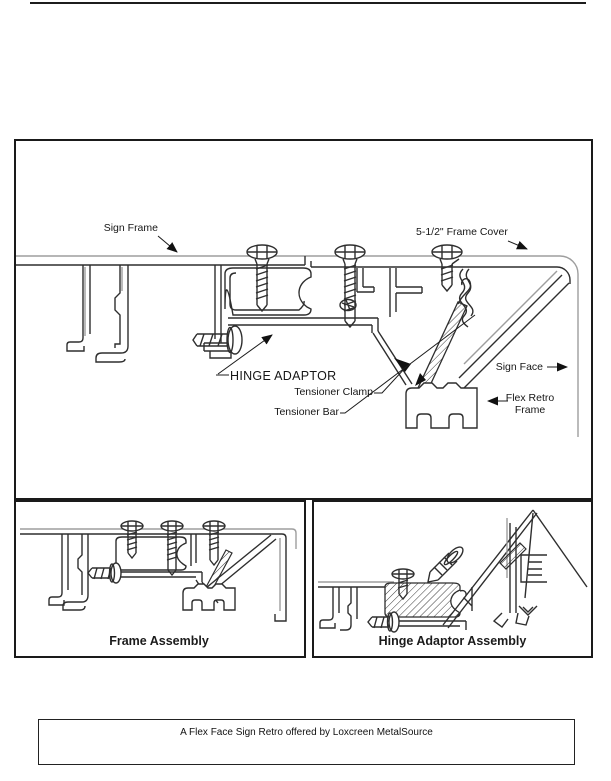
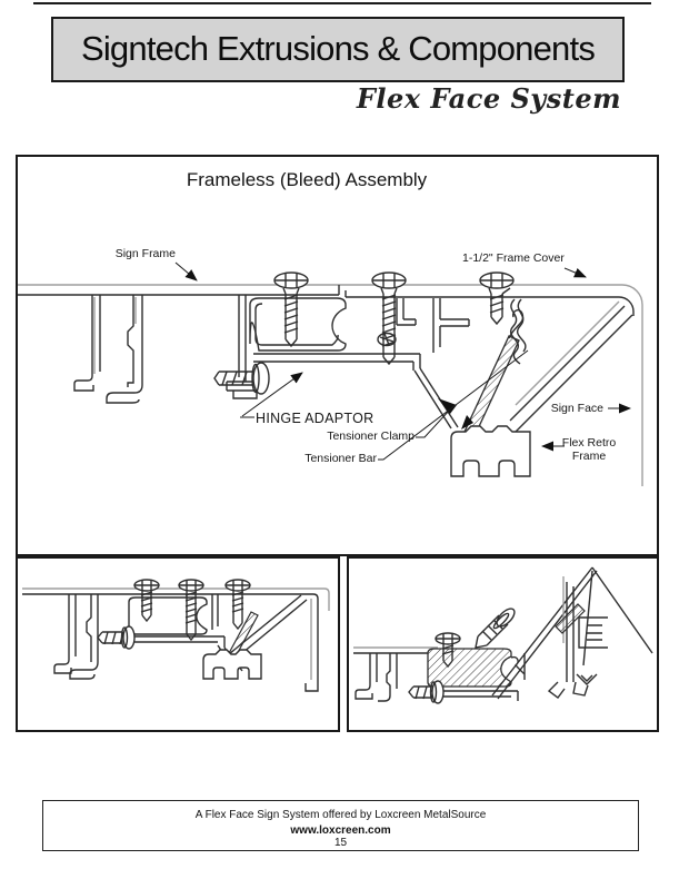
+ Signtech Extrusions & Components
+ Flex Face System
+ Frameless (Bleed) Assembly
  Sign Frame
- 5-1/2" Frame Cover
+ 1-1/2" Frame Cover
  HINGE ADAPTOR
  Tensioner Clamp
  Tensioner Bar
  Sign Face
  Flex Retro
  Frame
- Frame Assembly
- Hinge Adaptor Assembly
- A Flex Face Sign Retro offered by Loxcreen MetalSource
+ A Flex Face Sign System offered by Loxcreen MetalSource
+ www.loxcreen.com
+ 15
